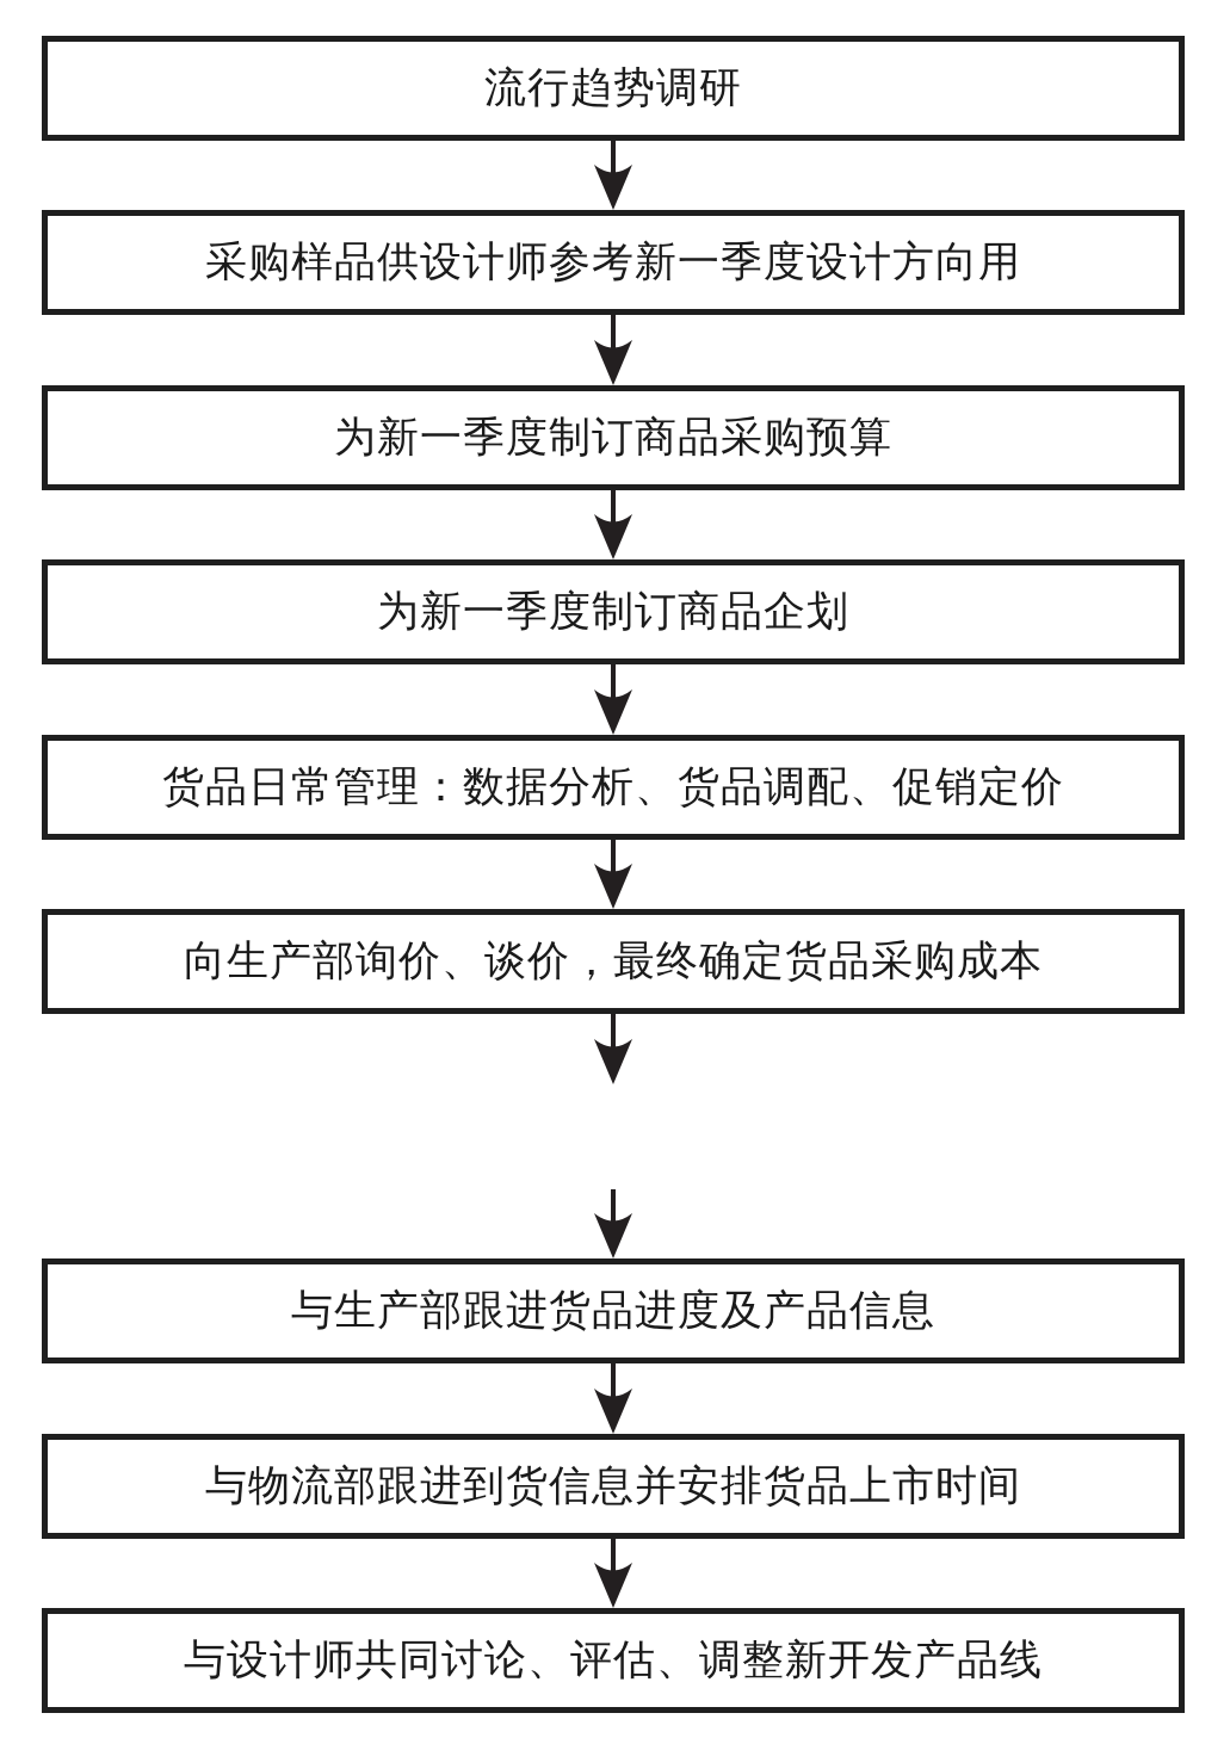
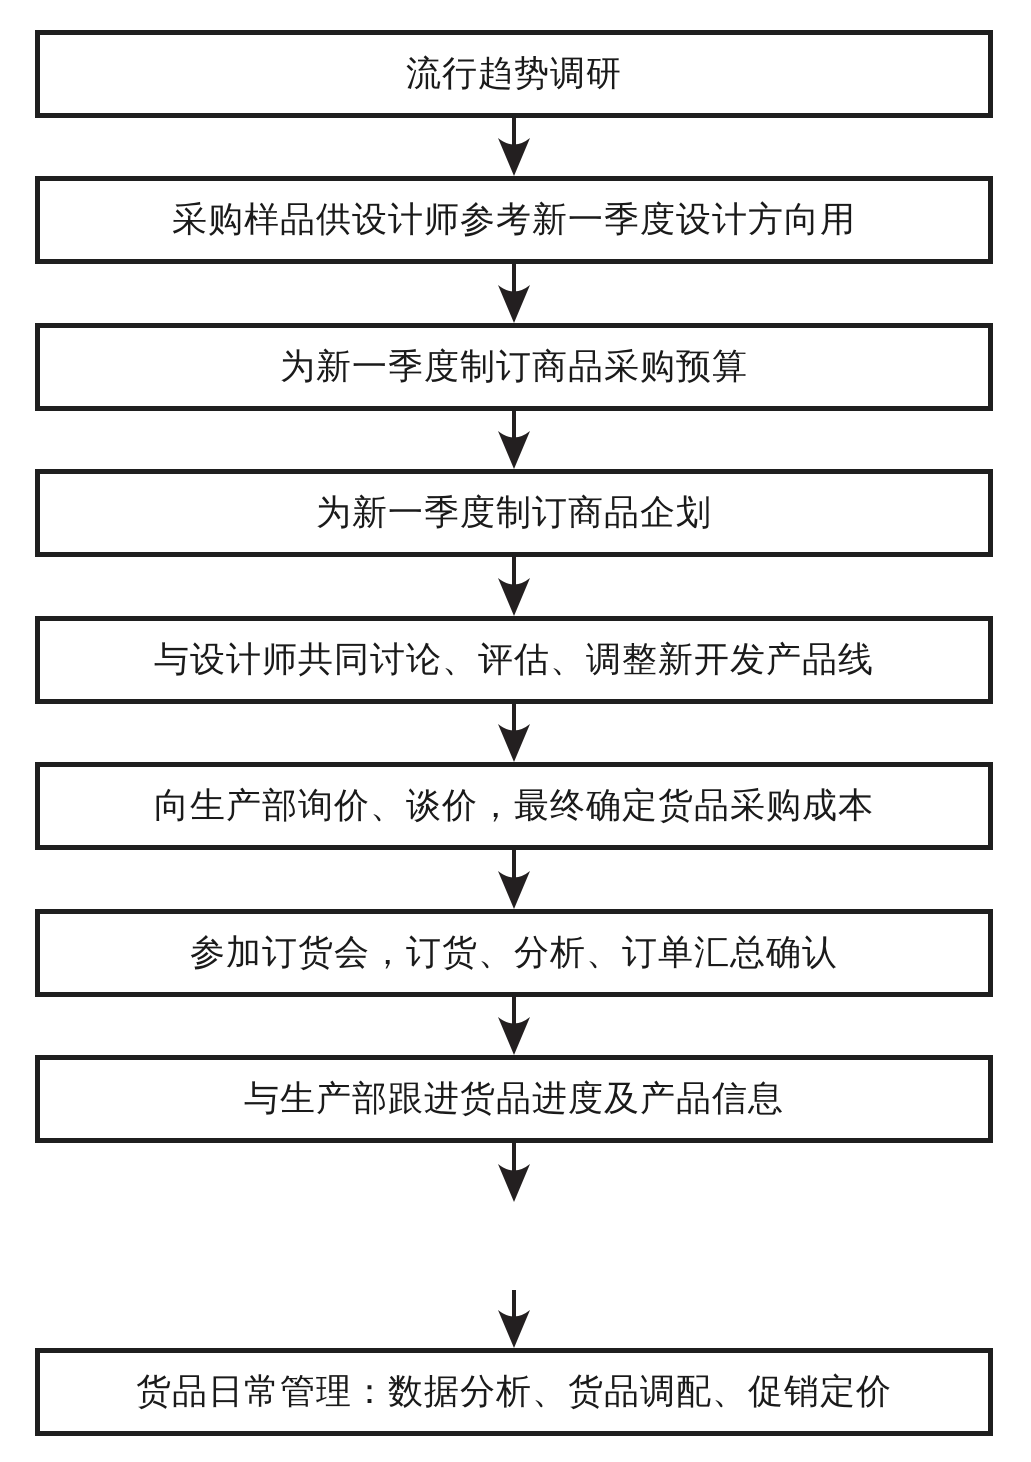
  流行趋势调研
  采购样品供设计师参考新一季度设计方向用
  为新一季度制订商品采购预算
  为新一季度制订商品企划
- 货品日常管理：数据分析、货品调配、促销定价
+ 与设计师共同讨论、评估、调整新开发产品线
  向生产部询价、谈价，最终确定货品采购成本
+ 参加订货会，订货、分析、订单汇总确认
  与生产部跟进货品进度及产品信息
- 与物流部跟进到货信息并安排货品上市时间
- 与设计师共同讨论、评估、调整新开发产品线
+ 货品日常管理：数据分析、货品调配、促销定价
